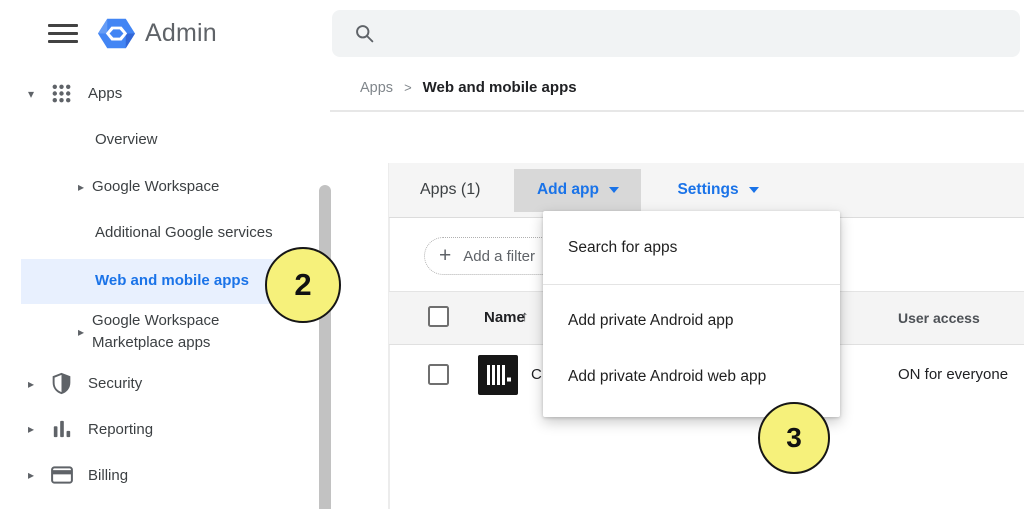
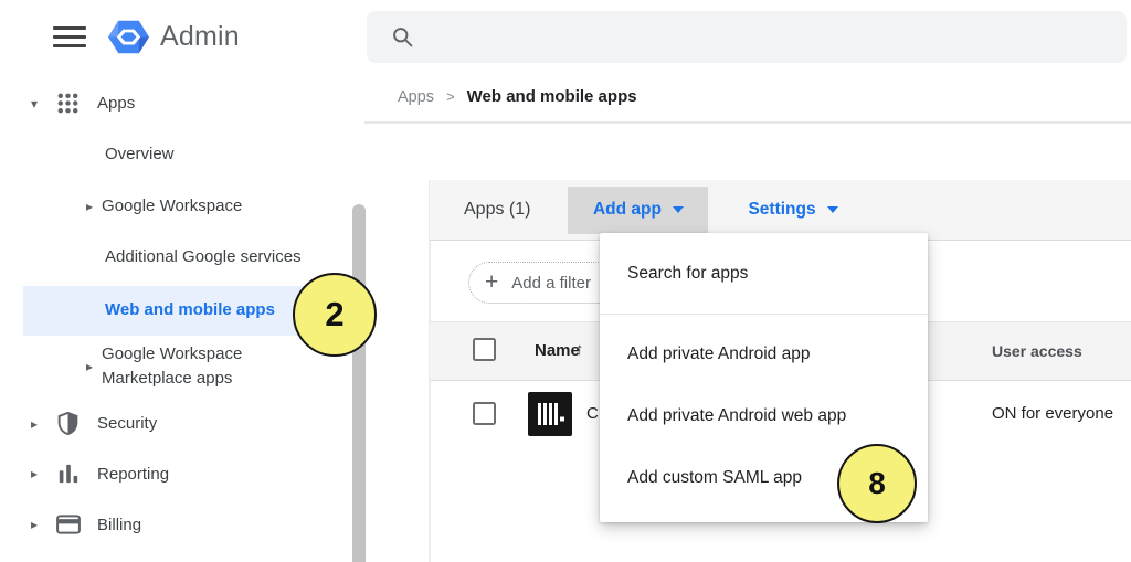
  Admin
  ▾
  Apps
  Overview
  ▸
  Google Workspace
  Additional Google services
  Web and mobile apps
  ▸
  Google Workspace Marketplace apps
  ▸
  Security
  ▸
  Reporting
  ▸
  Billing
  Apps
  >
  Web and mobile apps
  Apps (1)
  Add app
  Settings
  +
  Add a filter
  Name
  ↑
  User access
  C
  ON for everyone
  Search for apps
  Add private Android app
  Add private Android web app
+ Add custom SAML app
  2
- 3
+ 8
